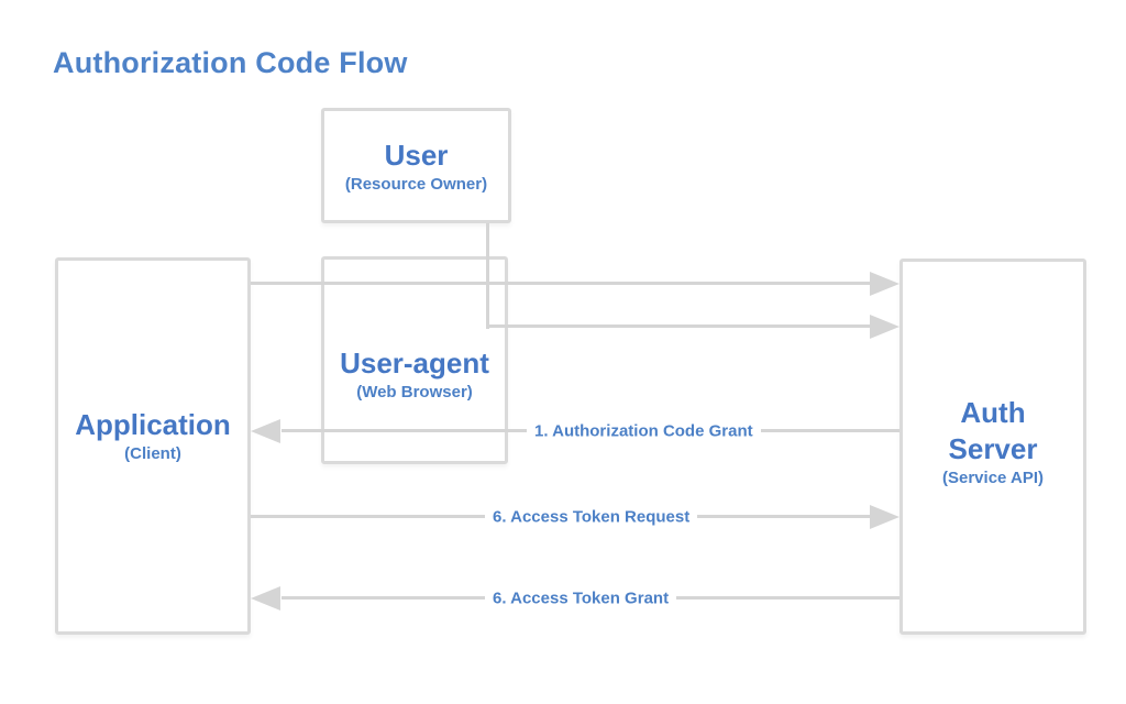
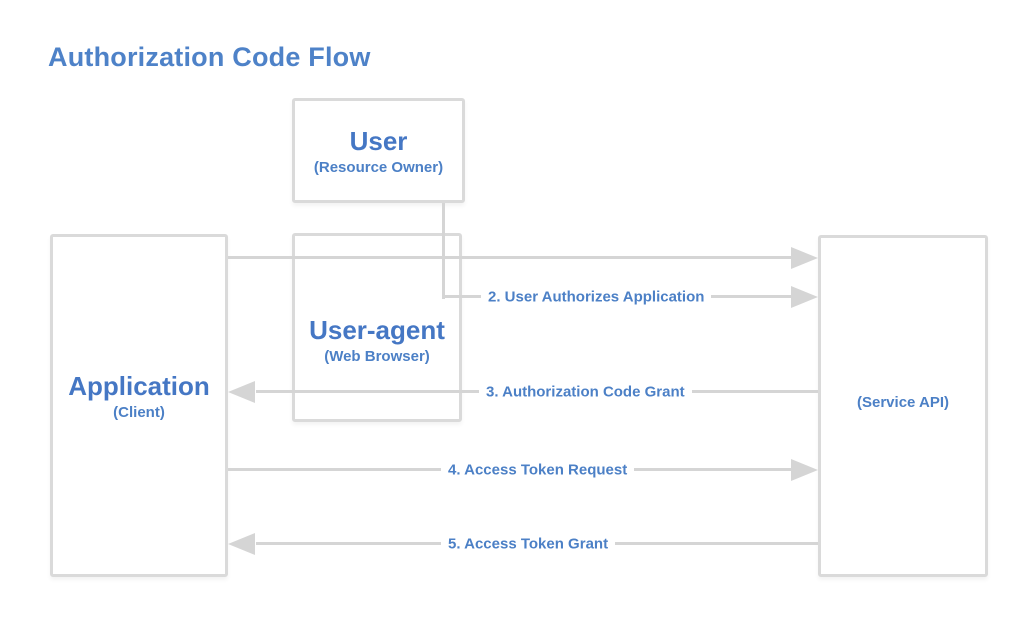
  Authorization Code Flow
  User
  (Resource Owner)
  User-agent
  (Web Browser)
  Application
  (Client)
- Auth
- Server
  (Service API)
+ 2. User Authorizes Application
- 1. Authorization Code Grant
+ 3. Authorization Code Grant
- 6. Access Token Request
+ 4. Access Token Request
- 6. Access Token Grant
+ 5. Access Token Grant
